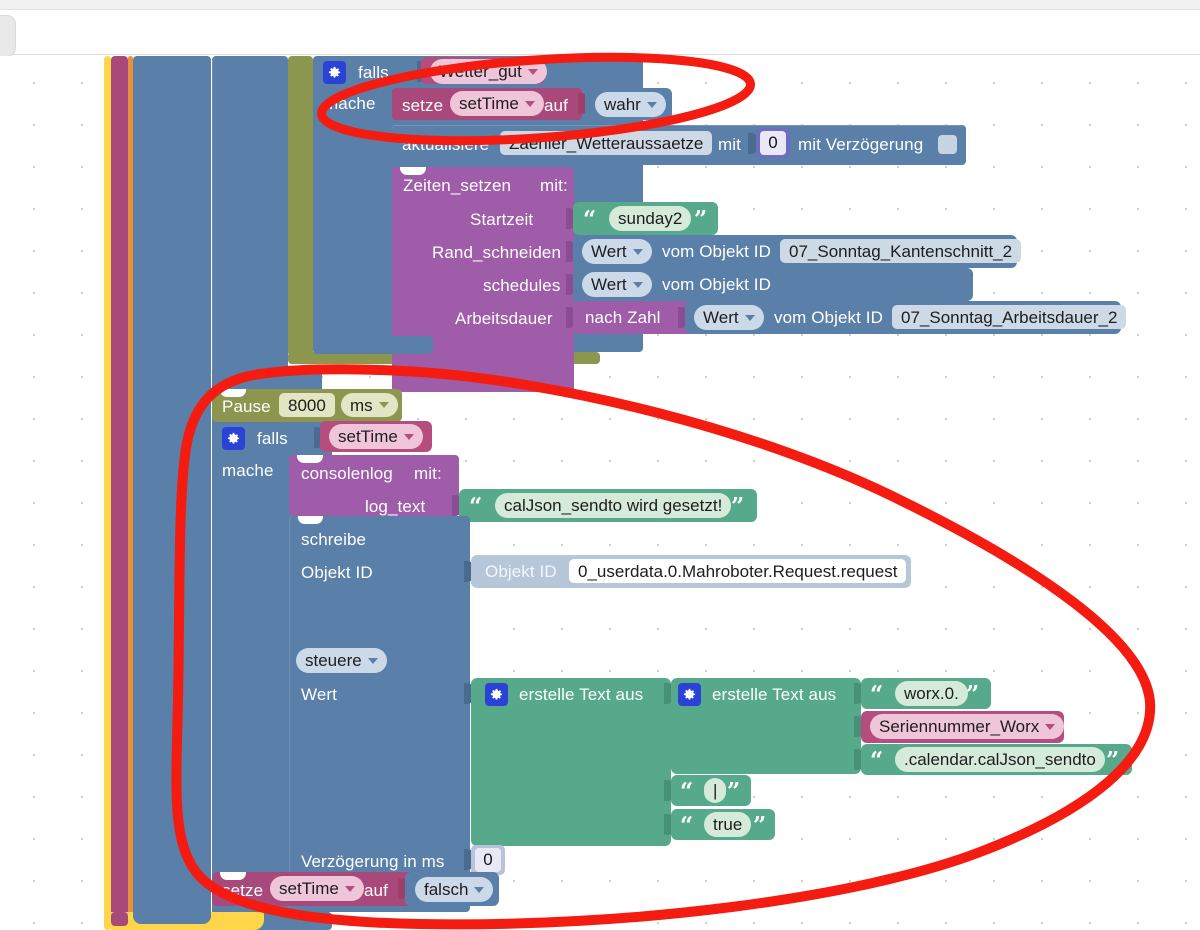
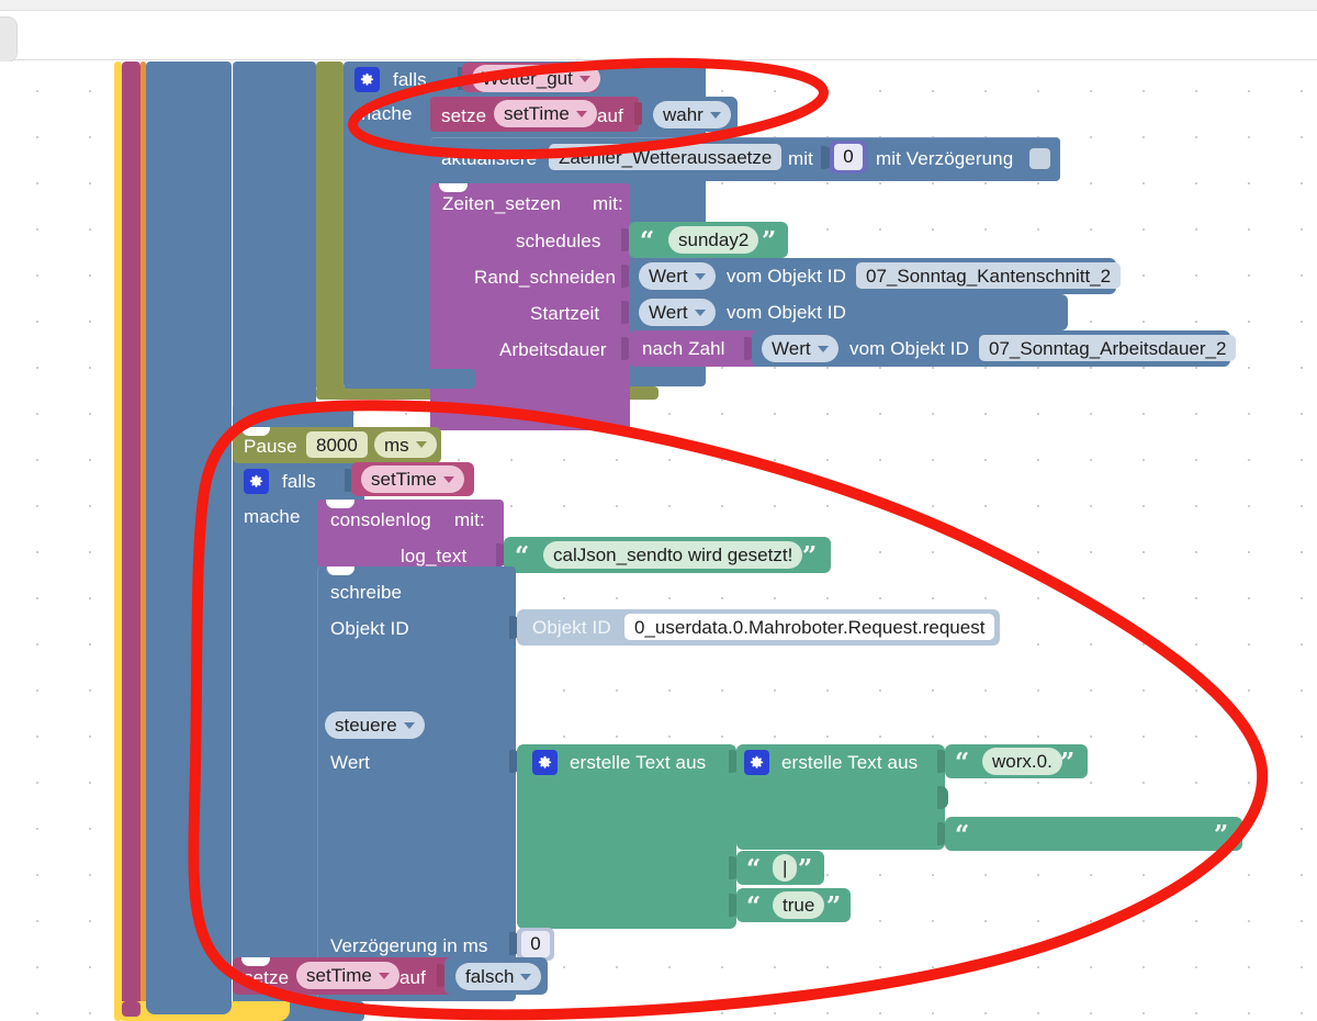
  falls
  tter_gut
  ache
  setze
  setTime
  auf
  wahr
  ehler_Wetteraussaetze
  mit
  0
  mit Verzögerung
  Zeiten_setzen
  mit:
- Startzeit
+ schedules
  “
  sunday2
  ”
  Rand_schneiden
  Wert
  vom Objekt ID
  07_Sonntag_Kantenschnitt_2
- schedules
+ Startzeit
  Wert
  vom Objekt ID
  Arbeitsdauer
  nach Zahl
  Wert
  vom Objekt ID
  07_Sonntag_Arbeitsdauer_2
  Pause
  8000
  ms
  falls
  setTime
  mache
  consolenlog
  mit:
  log_text
  “
  calJson_sendto wird gesetzt!
  ”
  schreibe
  Objekt ID
  Objekt ID
  0_userdata.0.Mahroboter.Request.request
  steuere
  Wert
  erstelle Text aus
  erstelle Text aus
  “
  worx.0.
  ”
- Seriennummer_Worx
  “
- .calendar.calJson_sendto
  ”
  “
  |
  ”
  “
  true
  ”
  Verzögerung in ms
  0
  etze
  setTime
  auf
  falsch
